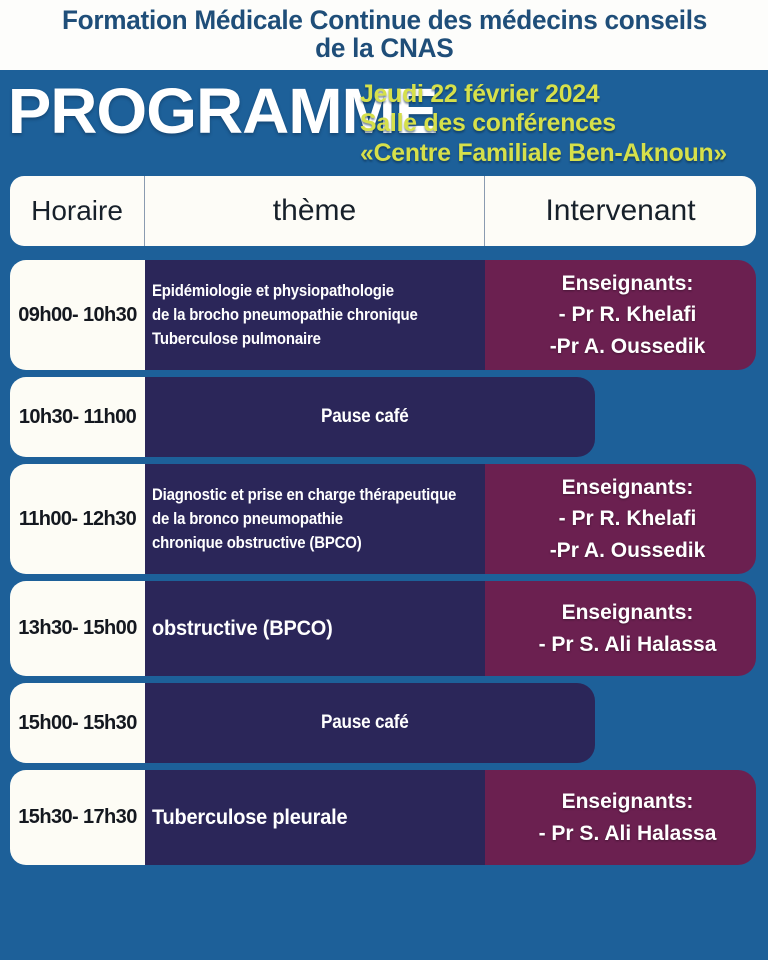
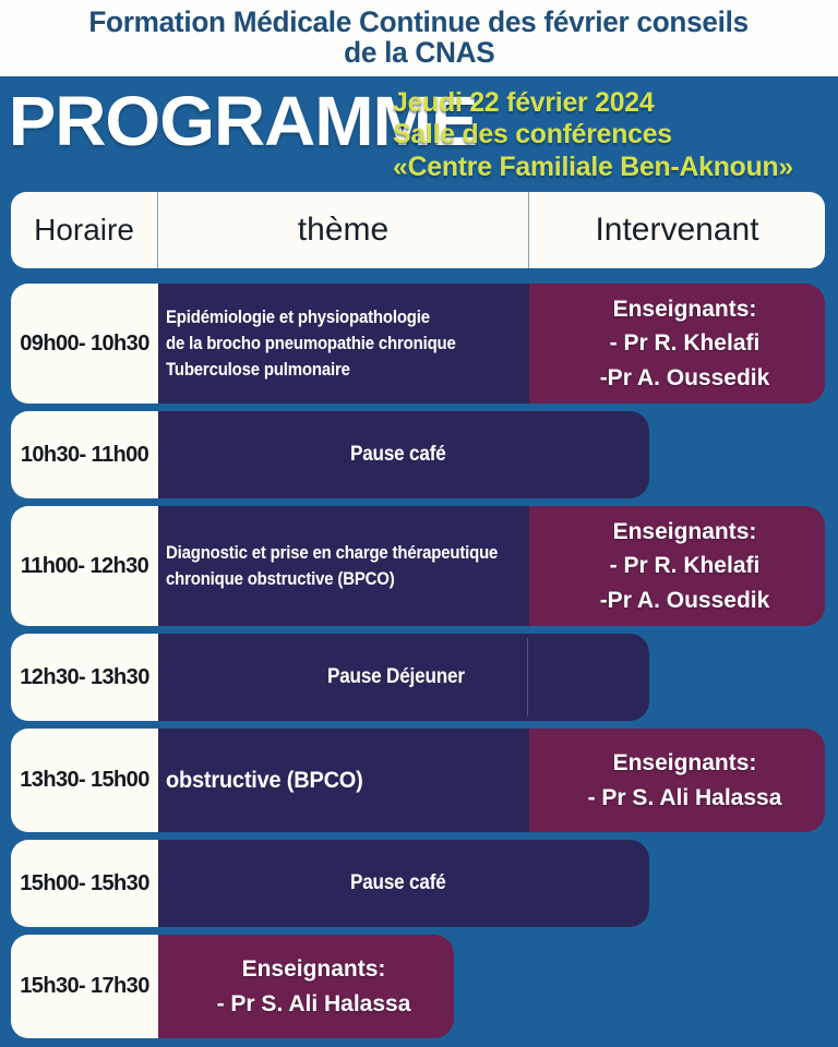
- Formation Médicale Continue des médecins conseils
+ Formation Médicale Continue des février conseils
  de la CNAS
  PROGRAMME
  Jeudi 22 février 2024
  Salle des conférences
  «Centre Familiale Ben-Aknoun»
  Horaire
  thème
  Intervenant
  09h00- 10h30
  Epidémiologie et physiopathologie
  de la brocho pneumopathie chronique
  Tuberculose pulmonaire
  Enseignants:
  - Pr R. Khelafi
  -Pr A. Oussedik
  10h30- 11h00
  Pause café
  11h00- 12h30
  Diagnostic et prise en charge thérapeutique
- de la bronco pneumopathie
  chronique obstructive (BPCO)
  Enseignants:
  - Pr R. Khelafi
  -Pr A. Oussedik
+ 12h30- 13h30
+ Pause Déjeuner
  13h30- 15h00
  obstructive (BPCO)
  Enseignants:
  - Pr S. Ali Halassa
  15h00- 15h30
  Pause café
  15h30- 17h30
- Tuberculose pleurale
  Enseignants:
  - Pr S. Ali Halassa
